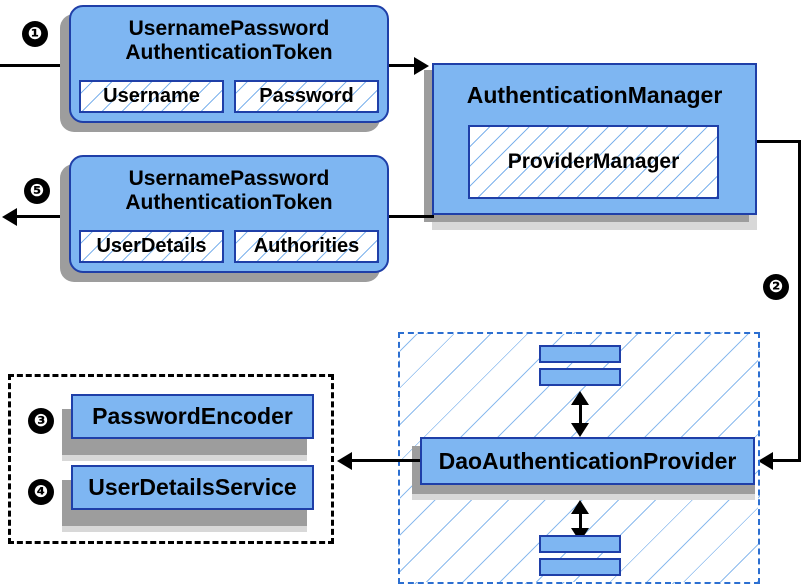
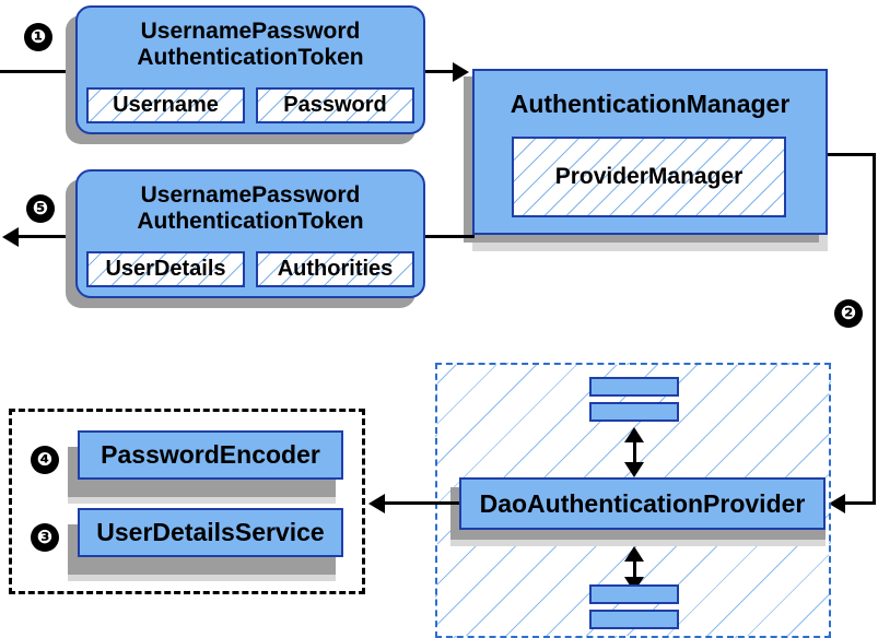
  ❶
  UsernamePassword
  AuthenticationToken
  Username
  Password
  AuthenticationManager
  ProviderManager
  ❺
  UsernamePassword
  AuthenticationToken
  UserDetails
  Authorities
  ❷
  DaoAuthenticationProvider
- ❸
+ ❹
  PasswordEncoder
- ❹
+ ❸
  UserDetailsService
